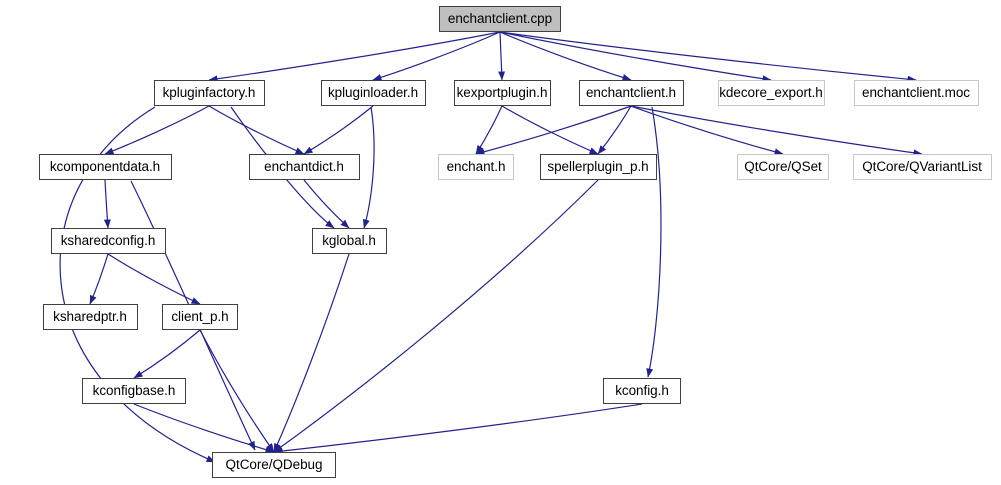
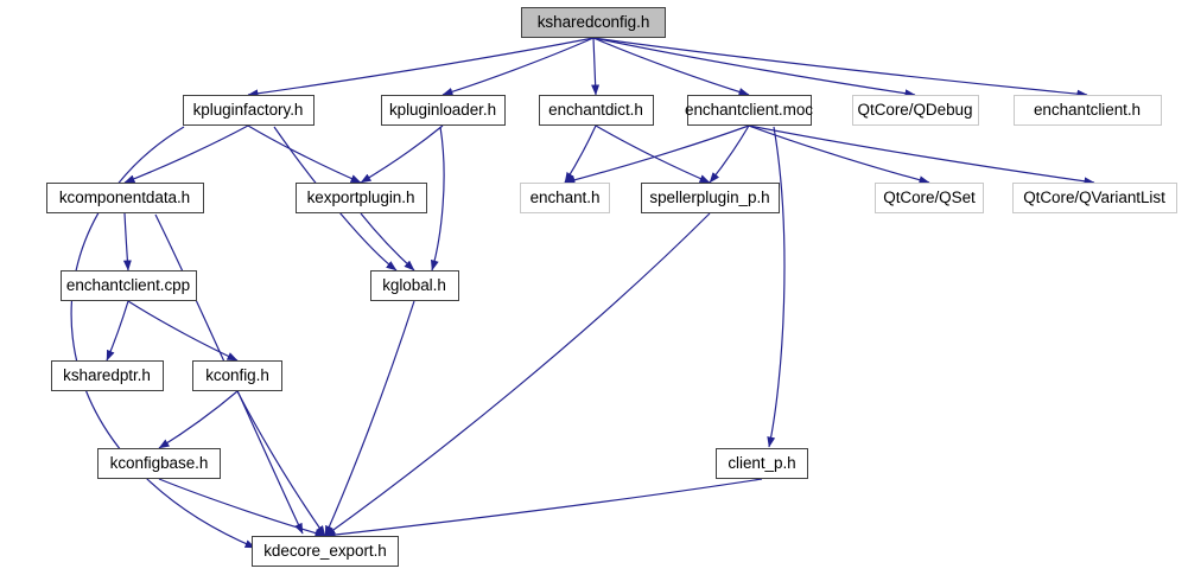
- enchantclient.cpp
+ ksharedconfig.h
  kpluginfactory.h
  kpluginloader.h
- kexportplugin.h
+ enchantdict.h
- enchantclient.h
+ enchantclient.moc
- kdecore_export.h
+ QtCore/QDebug
- enchantclient.moc
+ enchantclient.h
  kcomponentdata.h
- enchantdict.h
+ kexportplugin.h
  enchant.h
  spellerplugin_p.h
  QtCore/QSet
  QtCore/QVariantList
- ksharedconfig.h
+ enchantclient.cpp
  kglobal.h
  ksharedptr.h
- client_p.h
+ kconfig.h
  kconfigbase.h
- kconfig.h
+ client_p.h
- QtCore/QDebug
+ kdecore_export.h
